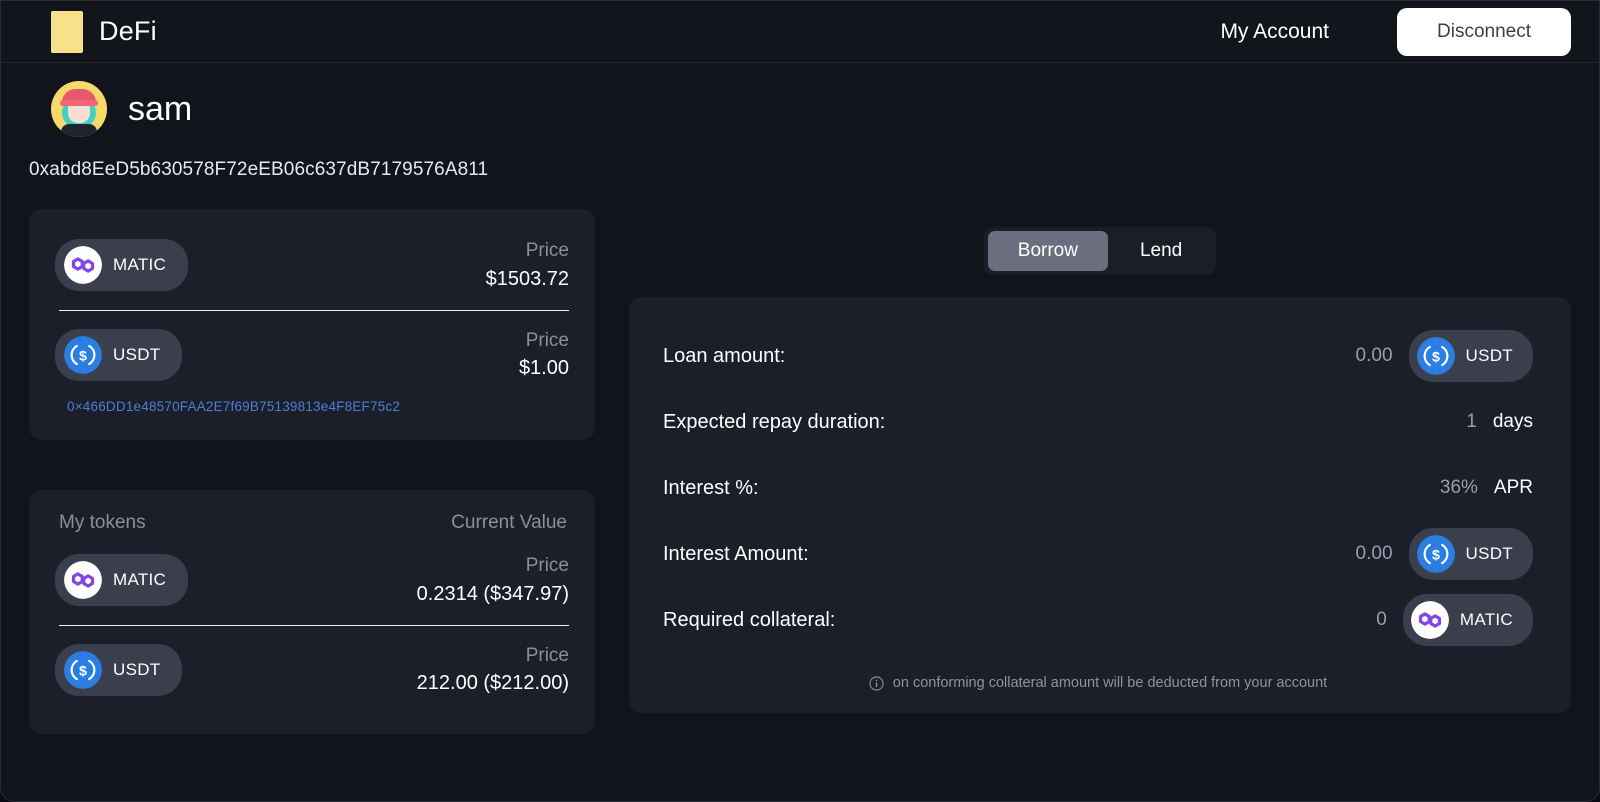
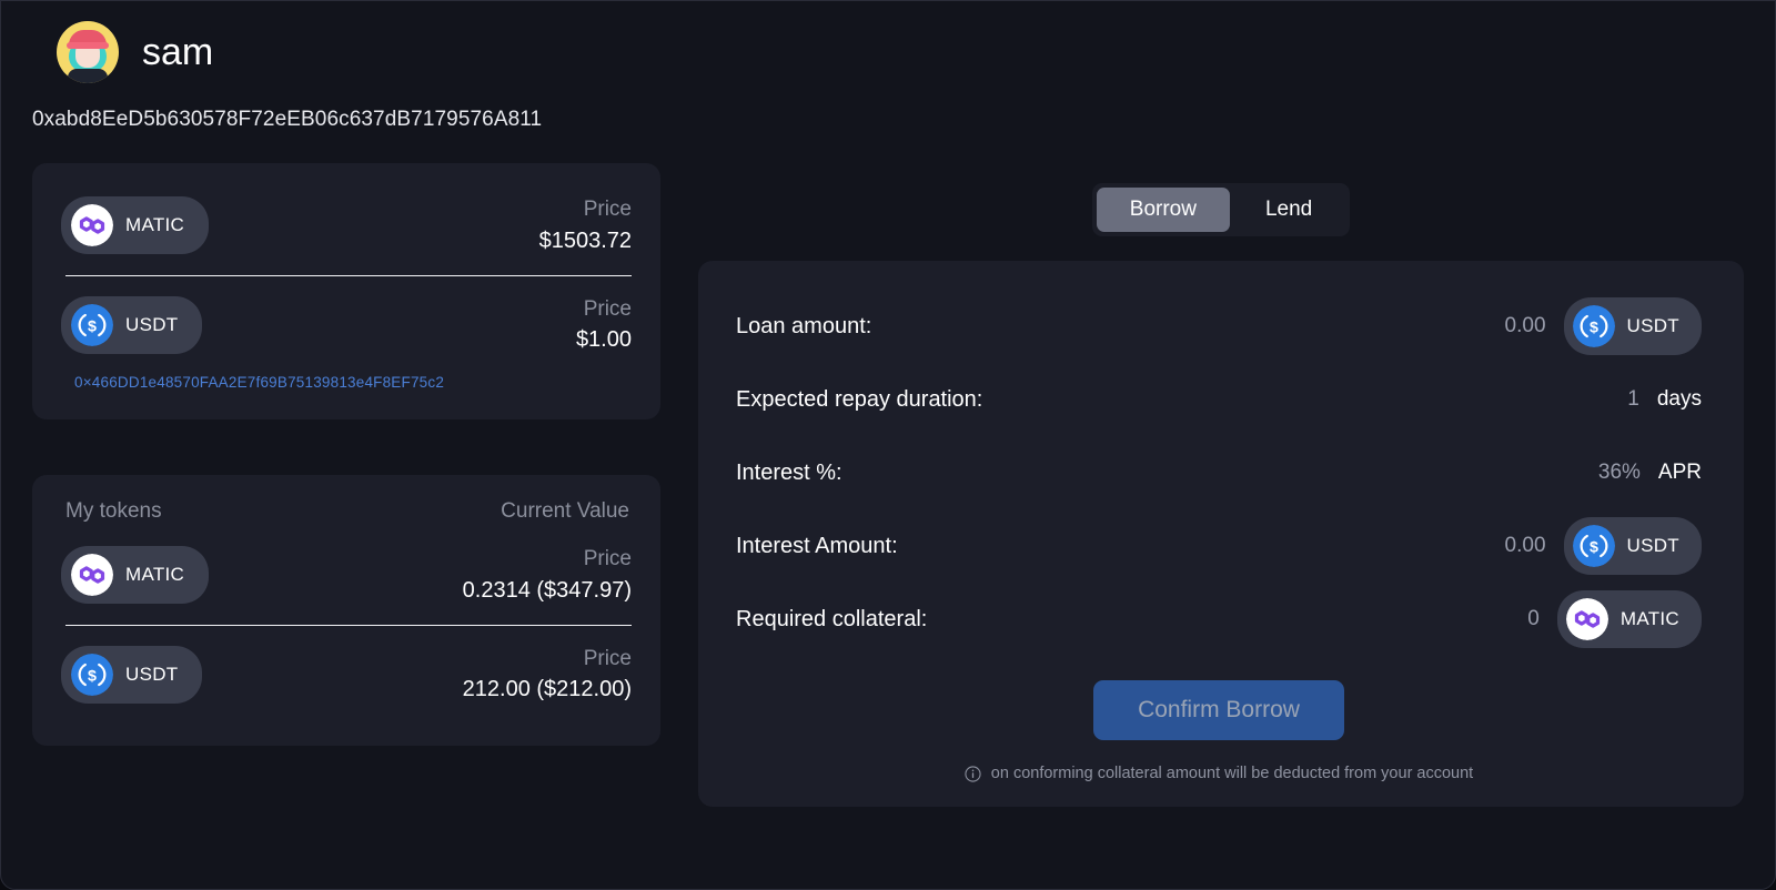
- DeFi
- My Account
- Disconnect
  sam
  0xabd8EeD5b630578F72eEB06c637dB7179576A811
  MATIC
  Price
  $1503.72
  $
  USDT
  Price
  $1.00
  0×466DD1e48570FAA2E7f69B75139813e4F8EF75c2
  My tokens
  Current Value
  MATIC
  Price
  0.2314 ($347.97)
  $
  USDT
  Price
  212.00 ($212.00)
  Borrow
  Lend
  Loan amount:
  0.00
  $
  USDT
  Expected repay duration:
  1
  days
  Interest %:
  36%
  APR
  Interest Amount:
  0.00
  $
  USDT
  Required collateral:
  0
  MATIC
+ Confirm Borrow
  on conforming collateral amount will be deducted from your account
